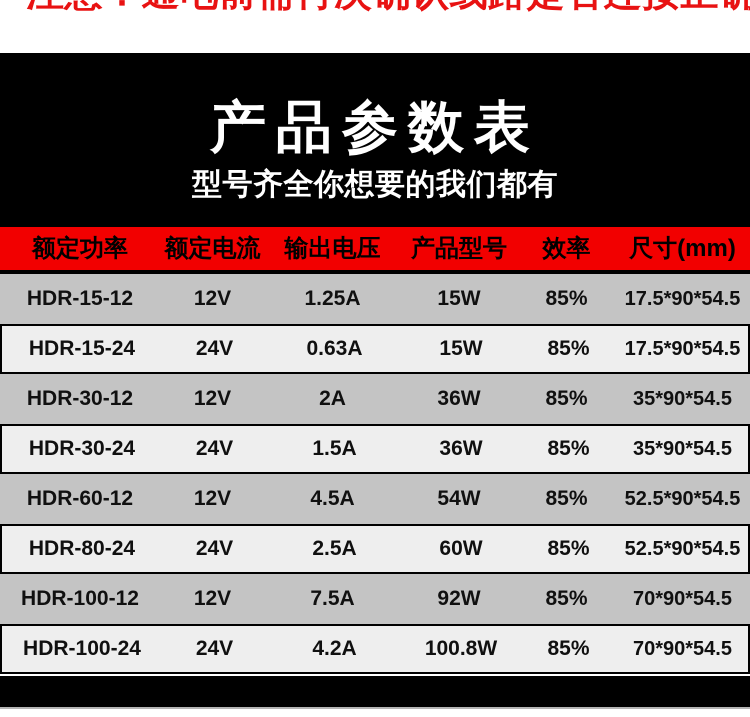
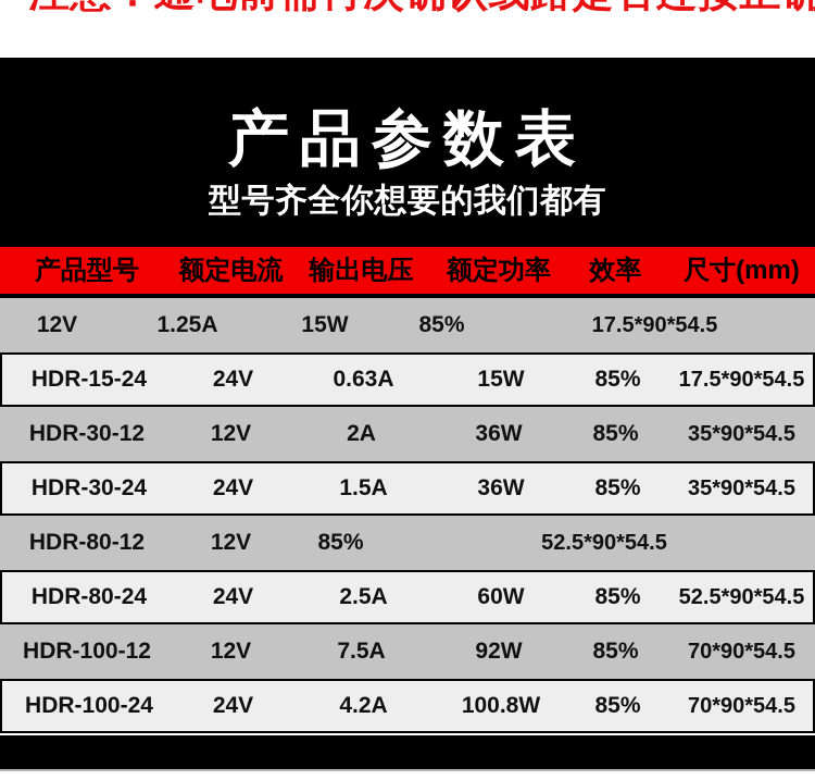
  产品参数表
  型号齐全你想要的我们都有
- 额定功率
+ 产品型号
  额定电流
  输出电压
- 产品型号
+ 额定功率
  效率
  尺寸(mm)
- HDR-15-12
  12V
  1.25A
  15W
  85%
  17.5*90*54.5
  HDR-15-24
  24V
  0.63A
  15W
  85%
  17.5*90*54.5
  HDR-30-12
  12V
  2A
  36W
  85%
  35*90*54.5
  HDR-30-24
  24V
  1.5A
  36W
  85%
  35*90*54.5
- HDR-60-12
+ HDR-80-12
  12V
- 4.5A
- 54W
  85%
  52.5*90*54.5
  HDR-80-24
  24V
  2.5A
  60W
  85%
  52.5*90*54.5
  HDR-100-12
  12V
  7.5A
  92W
  85%
  70*90*54.5
  HDR-100-24
  24V
  4.2A
  100.8W
  85%
  70*90*54.5
